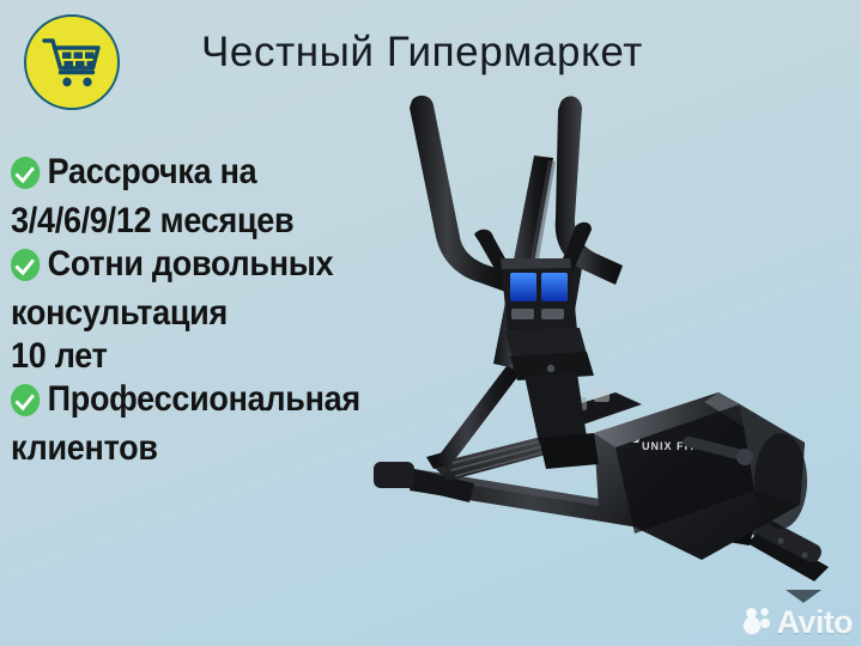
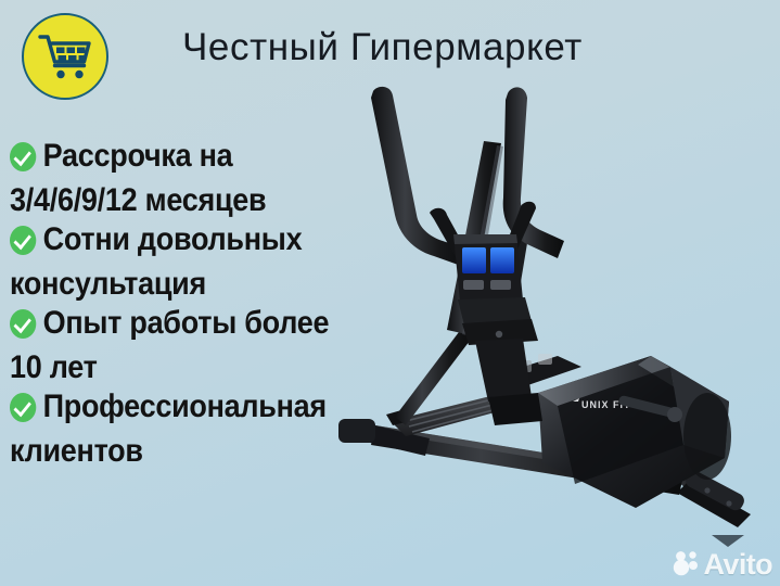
  Честный Гипермаркет
  Рассрочка на
  3/4/6/9/12 месяцев
  Сотни довольных
  консультация
+ Опыт работы более
  10 лет
  Профессиональная
  клиентов
  UNIX F
  Avito
